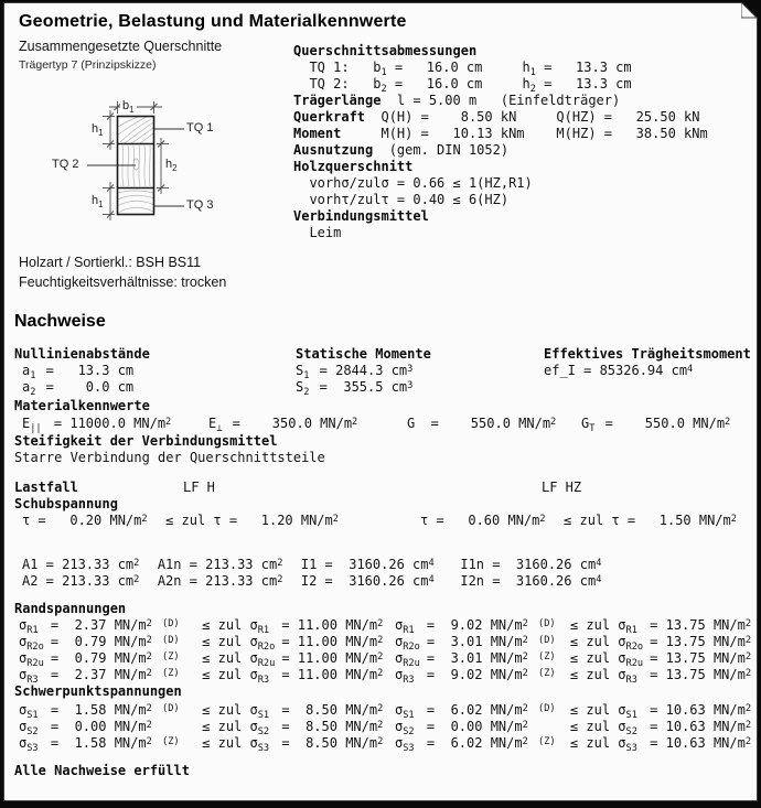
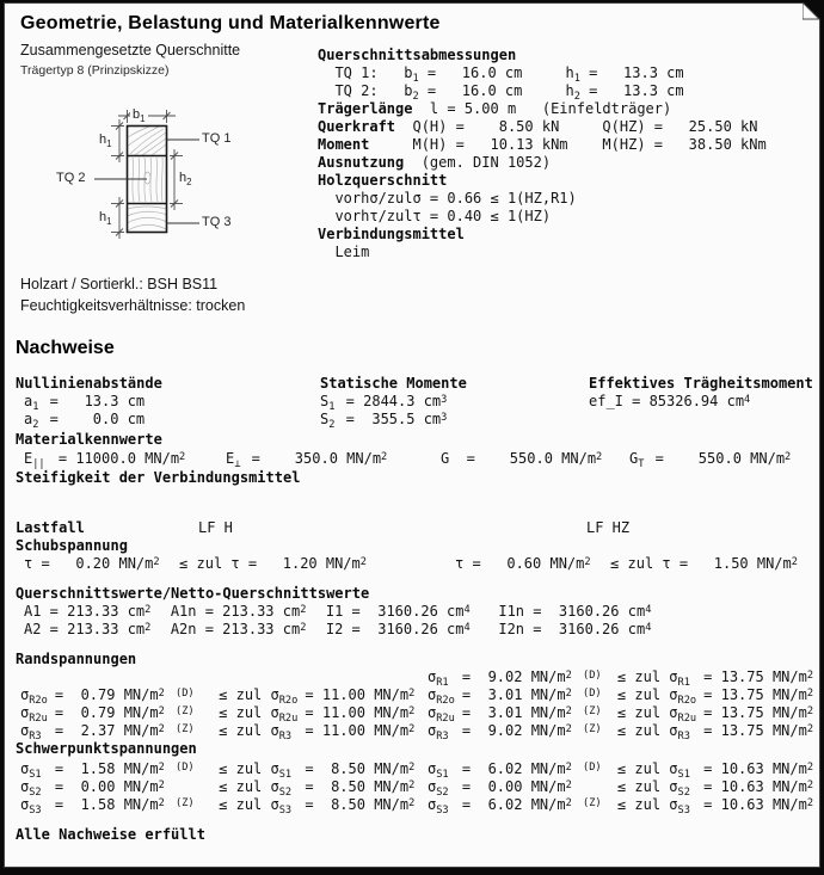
  Geometrie, Belastung und Materialkennwerte
  Zusammengesetzte Querschnitte
- Trägertyp 7 (Prinzipskizze)
+ Trägertyp 8 (Prinzipskizze)
  b1
  h1
  h1
  h2
  TQ 1
  TQ 2
  TQ 3
  Querschnittsabmessungen
  TQ 1: b1 = 16.0 cm h1 = 13.3 cm
  TQ 2: b2 = 16.0 cm h2 = 13.3 cm
  Trägerlänge l = 5.00 m (Einfeldträger)
  Querkraft Q(H) = 8.50 kN Q(HZ) = 25.50 kN
  Moment M(H) = 10.13 kNm M(HZ) = 38.50 kNm
  Ausnutzung (gem. DIN 1052)
  Holzquerschnitt
  vorhσ/zulσ = 0.66 ≤ 1(HZ,R1)
- vorhτ/zulτ = 0.40 ≤ 6(HZ)
+ vorhτ/zulτ = 0.40 ≤ 1(HZ)
  Verbindungsmittel
  Leim
  Holzart / Sortierkl.: BSH BS11
  Feuchtigkeitsverhältnisse: trocken
  Nachweise
  Nullinienabstände
  Statische Momente
  Effektives Trägheitsmoment
  a1 = 13.3 cm
  S1 = 2844.3 cm3
  ef_I = 85326.94 cm4
  a2 = 0.0 cm
  S2 = 355.5 cm3
  Materialkennwerte
  E|| = 11000.0 MN/m2
  E⊥ = 350.0 MN/m2
  G = 550.0 MN/m2
  GT = 550.0 MN/m2
  Steifigkeit der Verbindungsmittel
- Starre Verbindung der Querschnittsteile
  Lastfall
  LF H
  LF HZ
  Schubspannung
  τ = 0.20 MN/m2 ≤ zul τ = 1.20 MN/m2
  τ = 0.60 MN/m2 ≤ zul τ = 1.50 MN/m2
+ Querschnittswerte/Netto-Querschnittswerte
  A1 = 213.33 cm2 A1n = 213.33 cm2 I1 = 3160.26 cm4 I1n = 3160.26 cm4
  A2 = 213.33 cm2 A2n = 213.33 cm2 I2 = 3160.26 cm4 I2n = 3160.26 cm4
  Randspannungen
- σR1 = 2.37 MN/m2 (D) ≤ zul σR1 = 11.00 MN/m2
  σR1 = 9.02 MN/m2 (D) ≤ zul σR1 = 13.75 MN/m2
  σR2o= 0.79 MN/m2 (D) ≤ zul σR2o= 11.00 MN/m2
  σR2o= 3.01 MN/m2 (D) ≤ zul σR2o= 13.75 MN/m2
  σR2u= 0.79 MN/m2 (Z) ≤ zul σR2u= 11.00 MN/m2
  σR2u= 3.01 MN/m2 (Z) ≤ zul σR2u= 13.75 MN/m2
  σR3 = 2.37 MN/m2 (Z) ≤ zul σR3 = 11.00 MN/m2
  σR3 = 9.02 MN/m2 (Z) ≤ zul σR3 = 13.75 MN/m2
  Schwerpunktspannungen
  σS1 = 1.58 MN/m2 (D) ≤ zul σS1 = 8.50 MN/m2
  σS1 = 6.02 MN/m2 (D) ≤ zul σS1 = 10.63 MN/m2
  σS2 = 0.00 MN/m2 ≤ zul σS2 = 8.50 MN/m2
  σS2 = 0.00 MN/m2 ≤ zul σS2 = 10.63 MN/m2
  σS3 = 1.58 MN/m2 (Z) ≤ zul σS3 = 8.50 MN/m2
  σS3 = 6.02 MN/m2 (Z) ≤ zul σS3 = 10.63 MN/m2
  Alle Nachweise erfüllt
